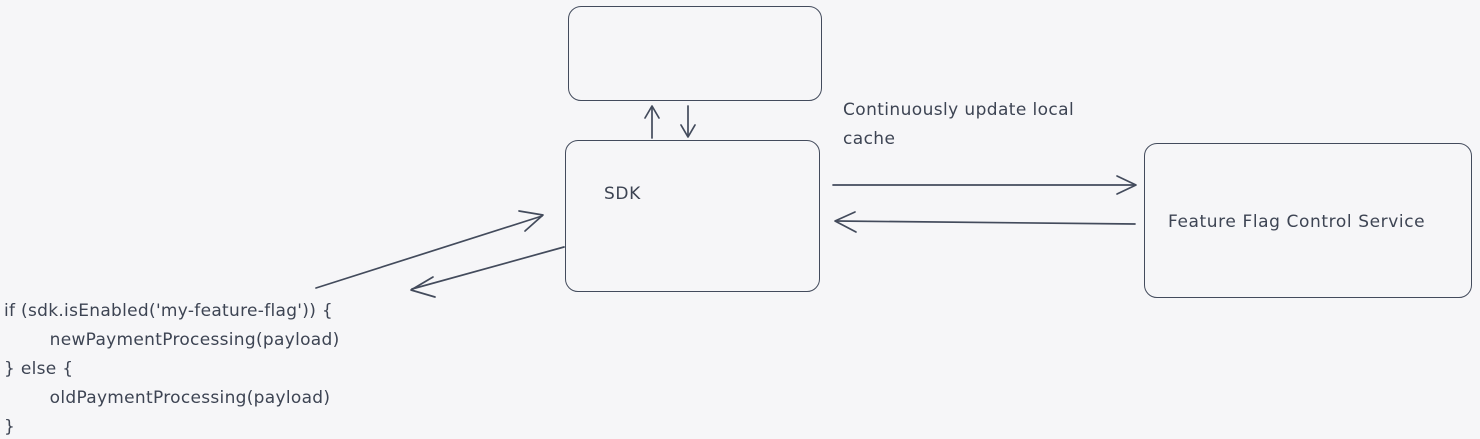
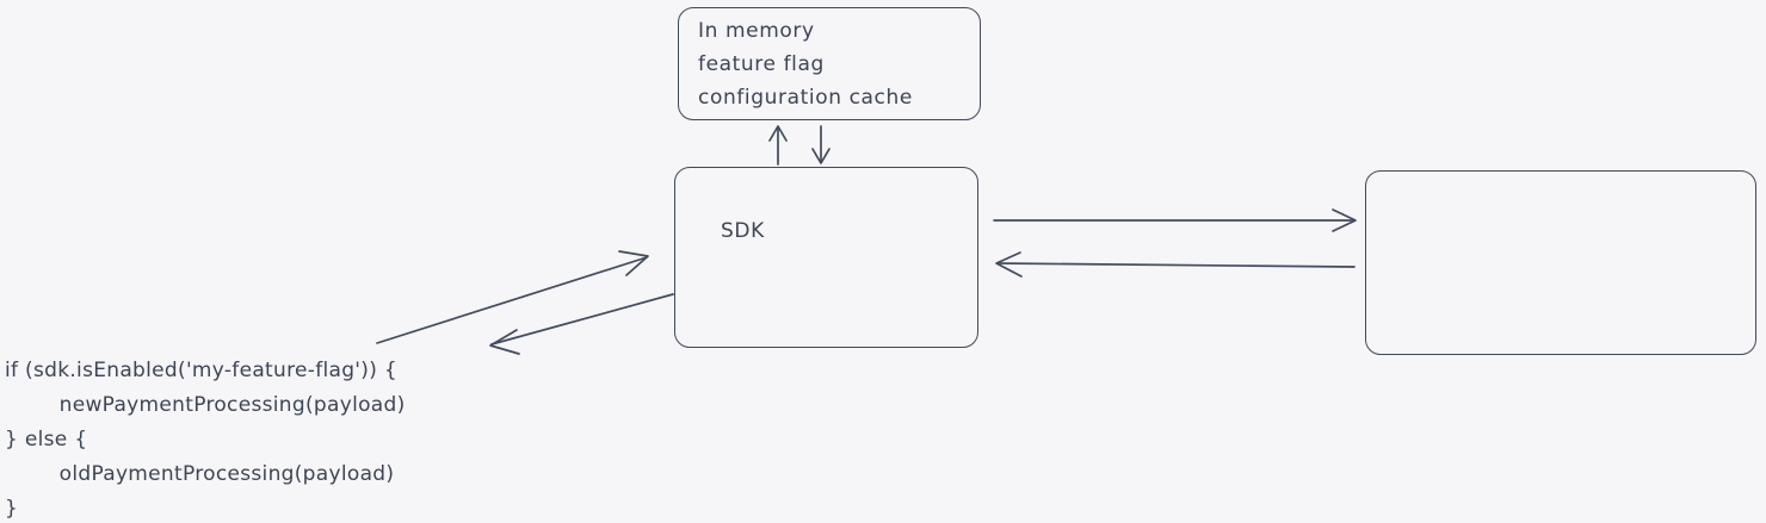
+ In memory
+ feature flag
+ configuration cache
  SDK
- Feature Flag Control Service
- Continuously update local
- cache
  if (sdk.isEnabled('my-feature-flag')) {
  newPaymentProcessing(payload)
  } else {
  oldPaymentProcessing(payload)
  }
